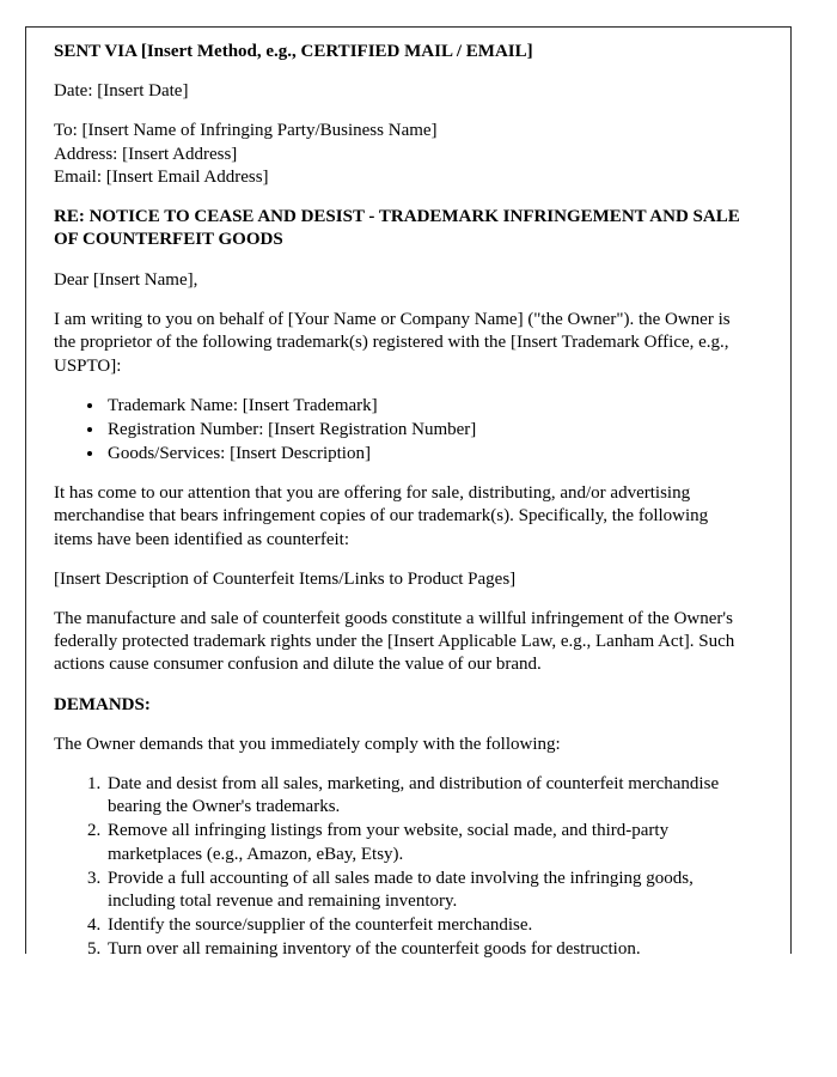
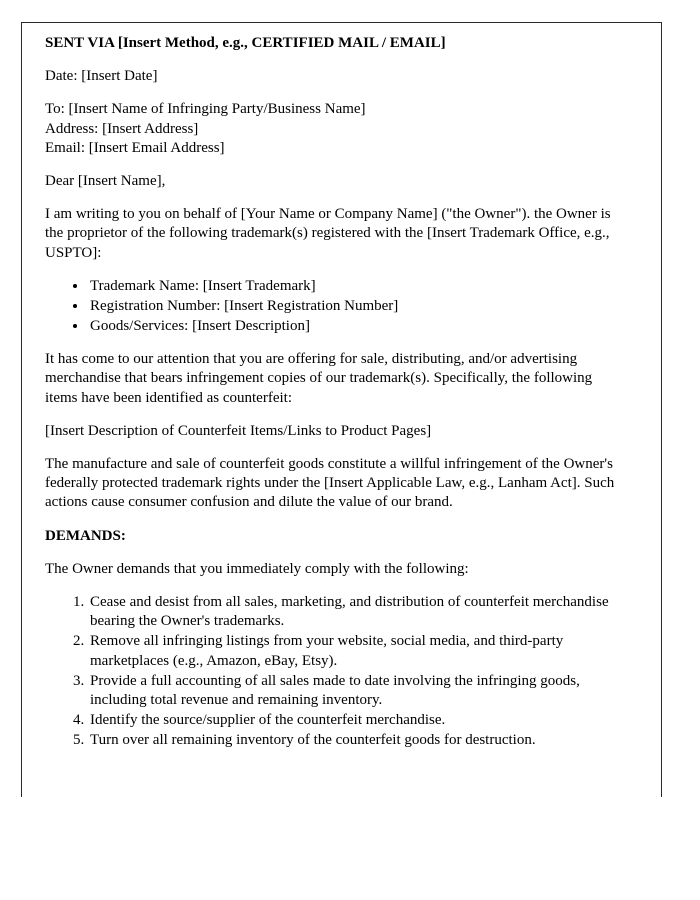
  SENT VIA [Insert Method, e.g., CERTIFIED MAIL / EMAIL]
  Date: [Insert Date]
  To: [Insert Name of Infringing Party/Business Name]
  Address: [Insert Address]
  Email: [Insert Email Address]
- RE: NOTICE TO CEASE AND DESIST - TRADEMARK INFRINGEMENT AND SALE OF COUNTERFEIT GOODS
  Dear [Insert Name],
  I am writing to you on behalf of [Your Name or Company Name] ("the Owner"). the Owner is the proprietor of the following trademark(s) registered with the [Insert Trademark Office, e.g., USPTO]:
  Trademark Name: [Insert Trademark]
  Registration Number: [Insert Registration Number]
  Goods/Services: [Insert Description]
  It has come to our attention that you are offering for sale, distributing, and/or advertising merchandise that bears infringement copies of our trademark(s). Specifically, the following items have been identified as counterfeit:
  [Insert Description of Counterfeit Items/Links to Product Pages]
  The manufacture and sale of counterfeit goods constitute a willful infringement of the Owner's federally protected trademark rights under the [Insert Applicable Law, e.g., Lanham Act]. Such actions cause consumer confusion and dilute the value of our brand.
  DEMANDS:
  The Owner demands that you immediately comply with the following:
- Date and desist from all sales, marketing, and distribution of counterfeit merchandise bearing the Owner's trademarks.
+ Cease and desist from all sales, marketing, and distribution of counterfeit merchandise bearing the Owner's trademarks.
- Remove all infringing listings from your website, social made, and third-party marketplaces (e.g., Amazon, eBay, Etsy).
+ Remove all infringing listings from your website, social media, and third-party marketplaces (e.g., Amazon, eBay, Etsy).
  Provide a full accounting of all sales made to date involving the infringing goods, including total revenue and remaining inventory.
  Identify the source/supplier of the counterfeit merchandise.
  Turn over all remaining inventory of the counterfeit goods for destruction.
